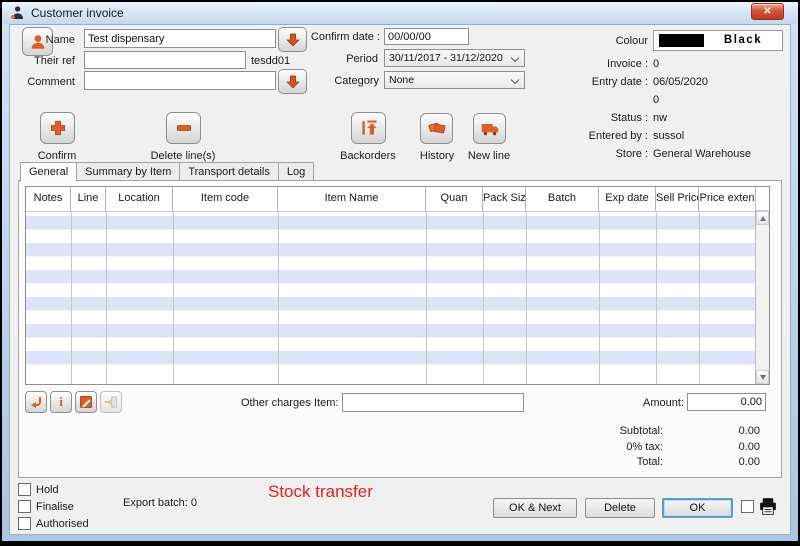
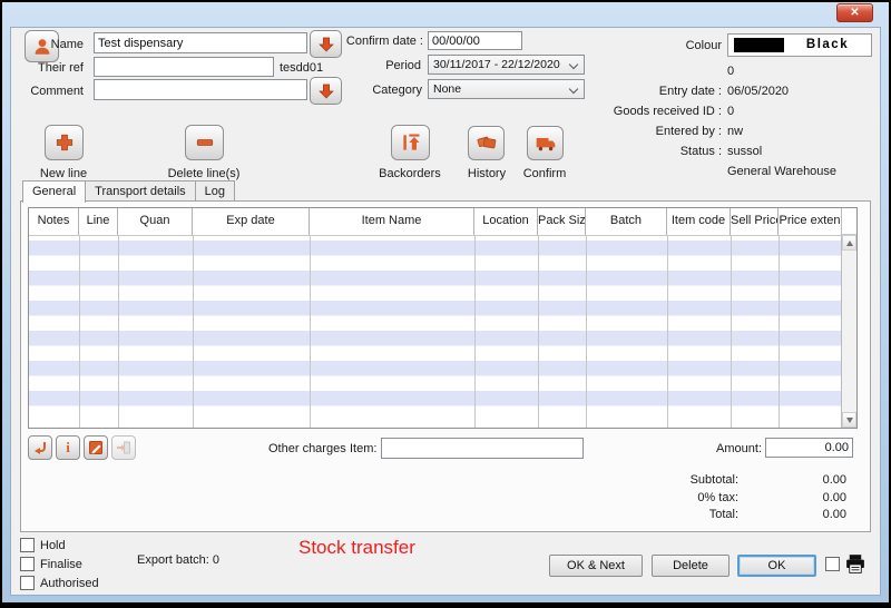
- Customer invoice
  ✕
  Name
  Test dispensary
  Their ref
  tesdd01
  Comment
  Confirm date :
  00/00/00
  Period
- 30/11/2017 - 31/12/2020
+ 30/11/2017 - 22/12/2020
  Category
  None
  Colour
  Black
- Invoice :
  0
  Entry date :
  06/05/2020
+ Goods received ID :
  0
- Status :
+ Entered by :
  nw
- Entered by :
+ Status :
  sussol
- Store :
  General Warehouse
- Confirm
+ New line
  Delete line(s)
  Backorders
  History
- New line
+ Confirm
  General
- Summary by Item
  Transport details
  Log
  Notes
  Line
- Location
+ Quan
- Item code
+ Exp date
  Item Name
- Quan
+ Location
  Pack Siz
  Batch
- Exp date
+ Item code
  Sell Pric
  Price exten
  i
  Other charges
  Item:
  Amount:
  0.00
  Subtotal:
  0.00
  0% tax:
  0.00
  Total:
  0.00
  Hold
  Finalise
  Authorised
  Export batch: 0
  Stock transfer
  OK & Next
  Delete
  OK
